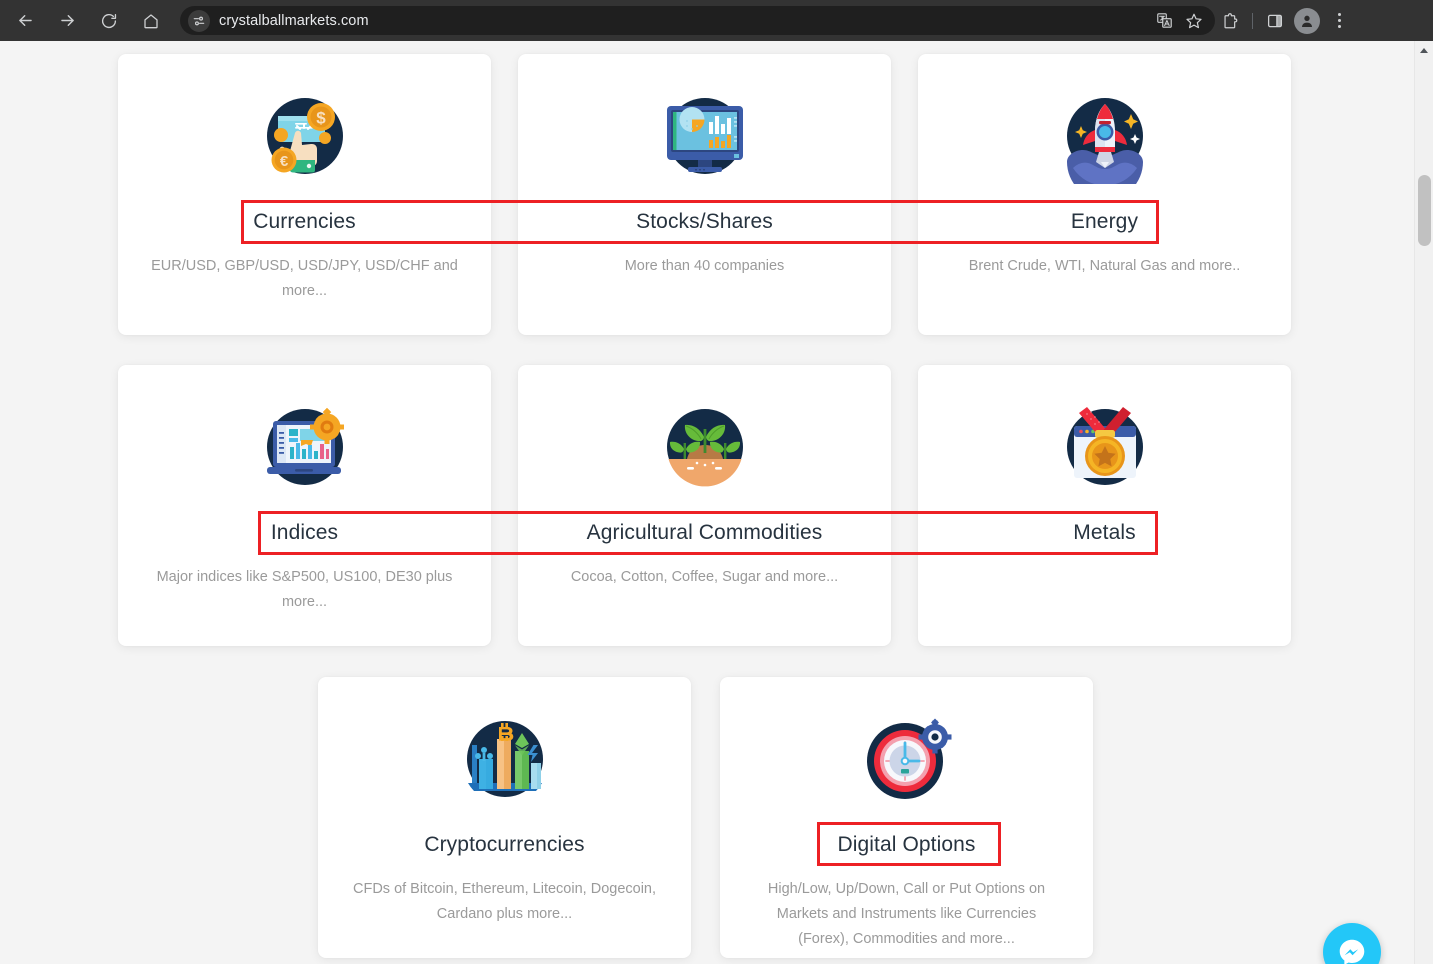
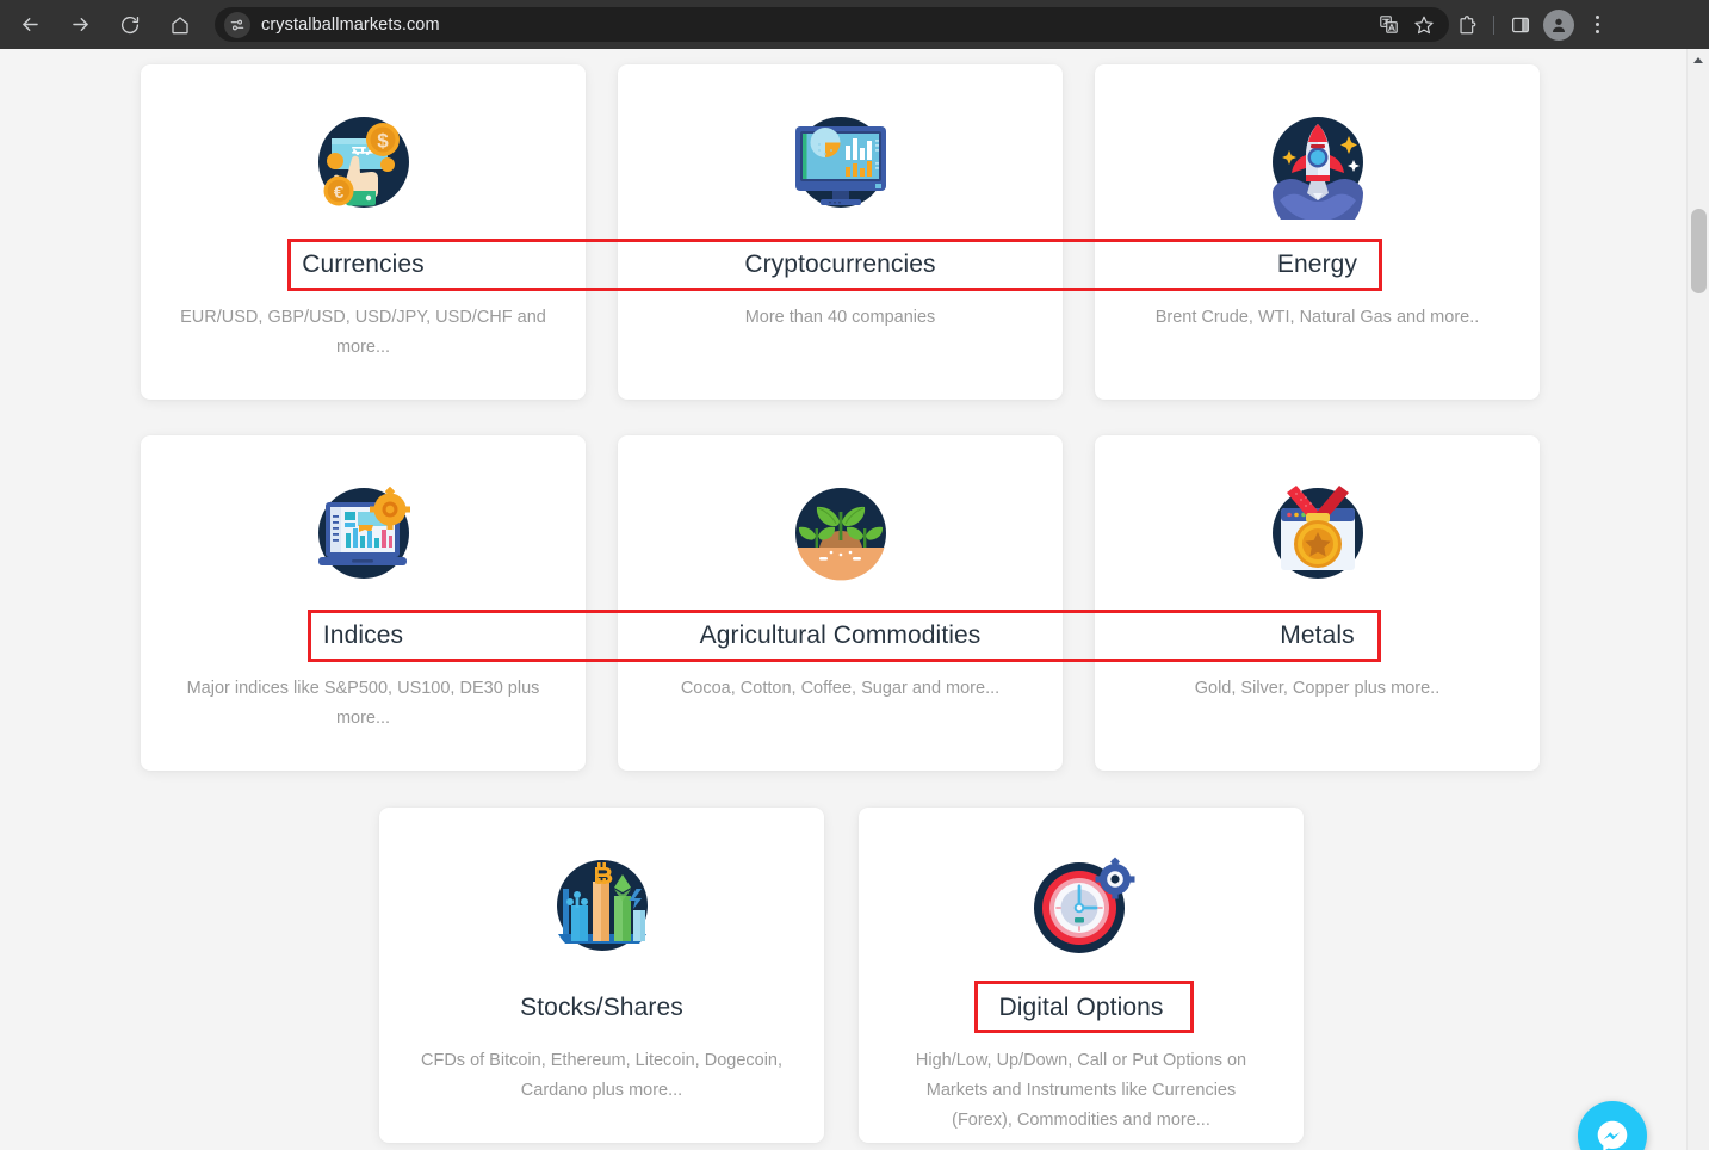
  crystalballmarkets.com
  $
  €
  Currencies
  EUR/USD, GBP/USD, USD/JPY, USD/CHF and more...
- Stocks/Shares
+ Cryptocurrencies
  More than 40 companies
  Energy
  Brent Crude, WTI, Natural Gas and more..
  Indices
  Major indices like S&P500, US100, DE30 plus more...
  Agricultural Commodities
  Cocoa, Cotton, Coffee, Sugar and more...
  Metals
+ Gold, Silver, Copper plus more..
- Cryptocurrencies
+ Stocks/Shares
  CFDs of Bitcoin, Ethereum, Litecoin, Dogecoin, Cardano plus more...
  Digital Options
  High/Low, Up/Down, Call or Put Options on Markets and Instruments like Currencies (Forex), Commodities and more...
